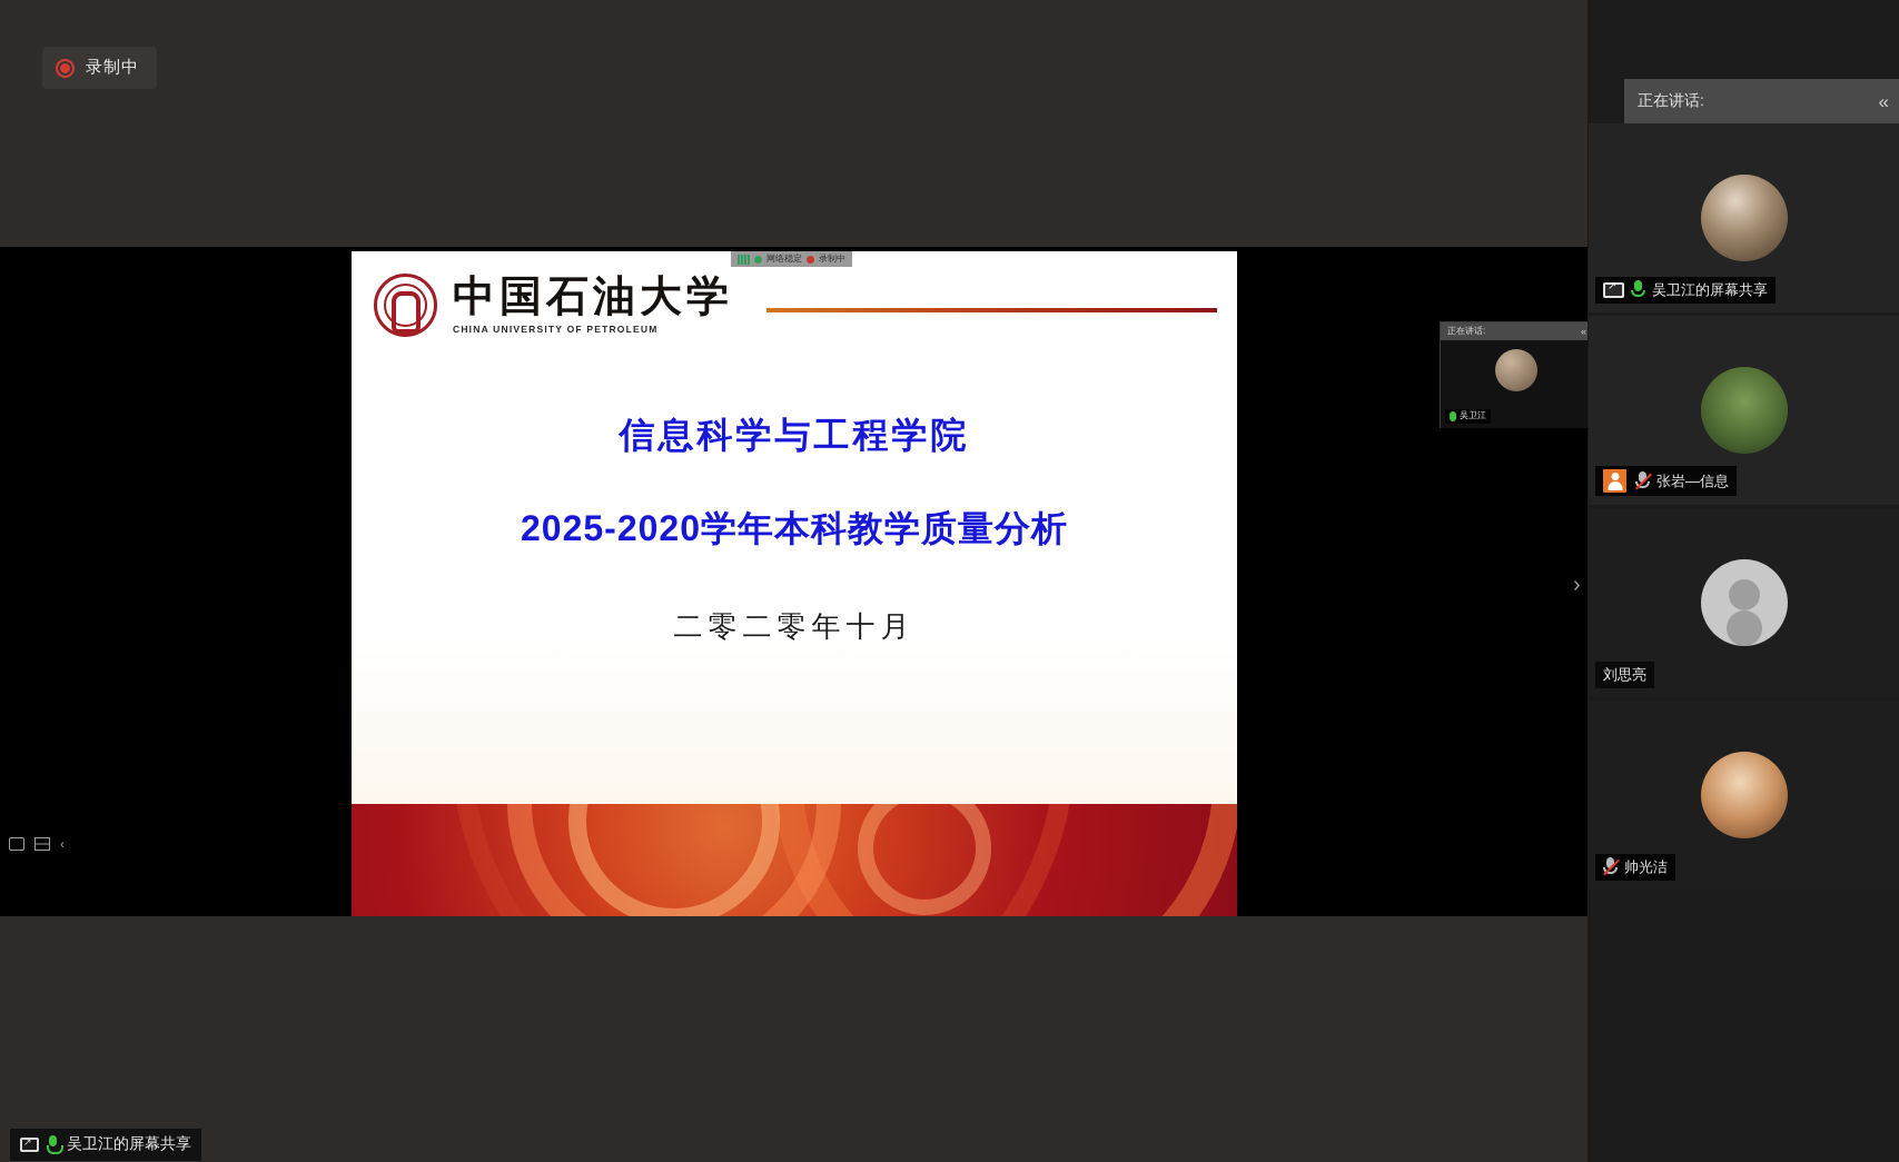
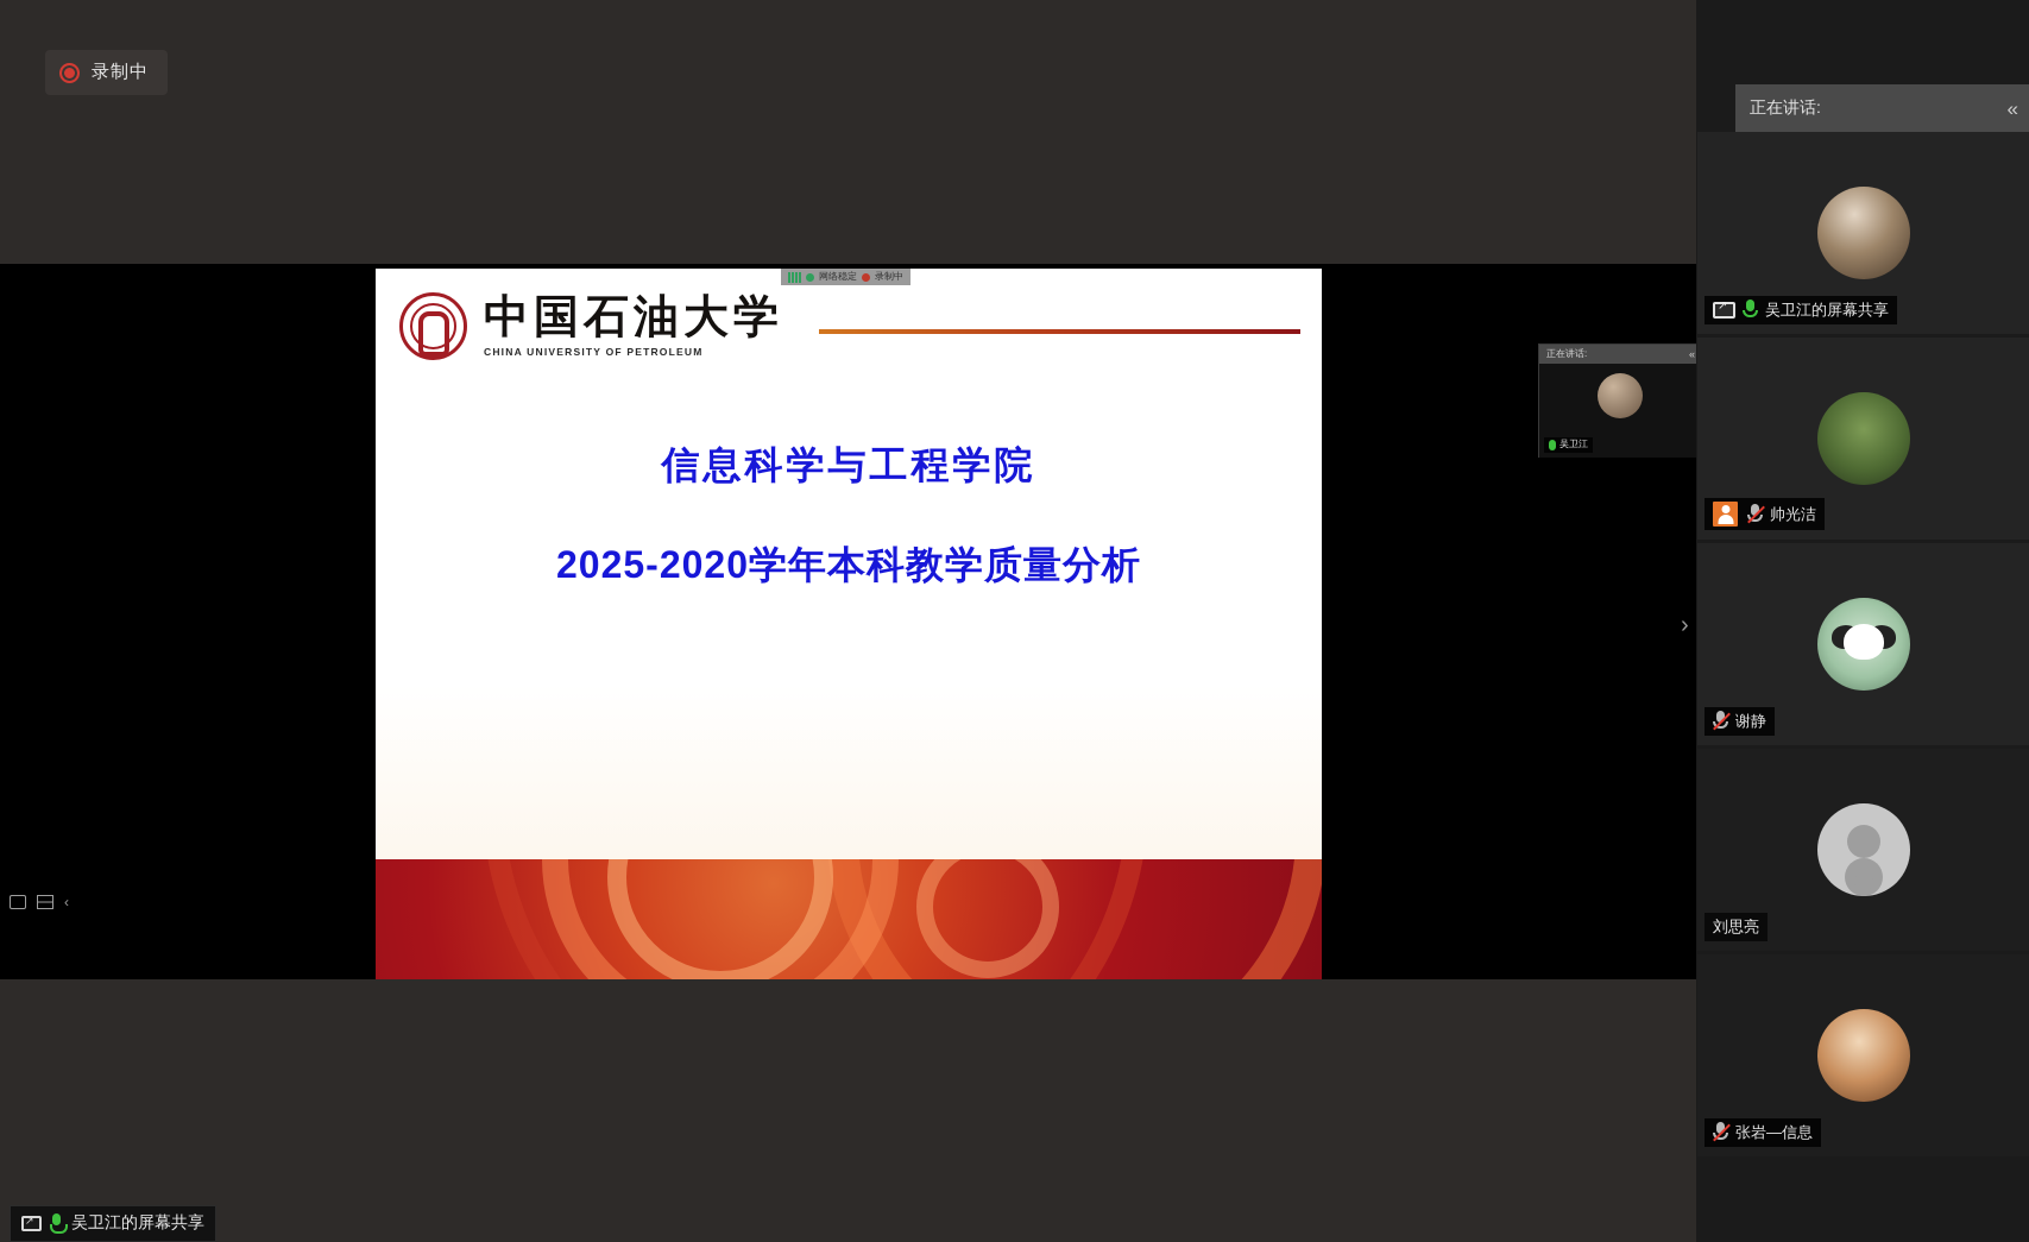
  录制中
  网络稳定
  录制中
  中国石油大学
  CHINA UNIVERSITY OF PETROLEUM
  信息科学与工程学院
  2025-2020学年本科教学质量分析
- 二零二零年十月
  正在讲话:
  «
  吴卫江
  ›
  ‹
  吴卫江的屏幕共享
  正在讲话:
  «
  吴卫江的屏幕共享
- 张岩—信息
+ 帅光洁
+ 谢静
  刘思亮
- 帅光洁
+ 张岩—信息
